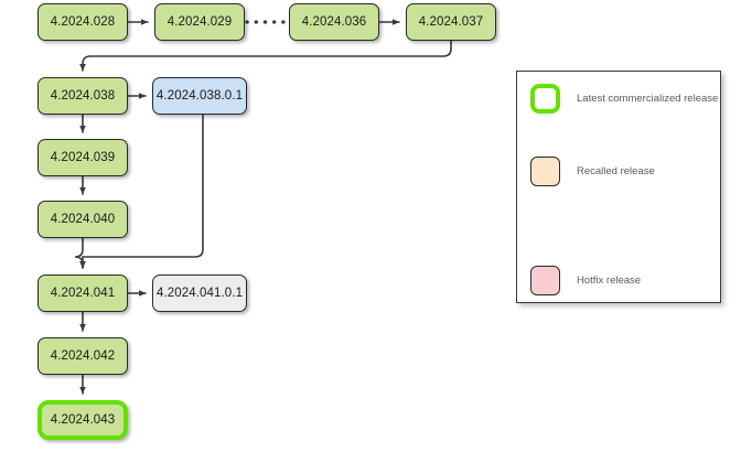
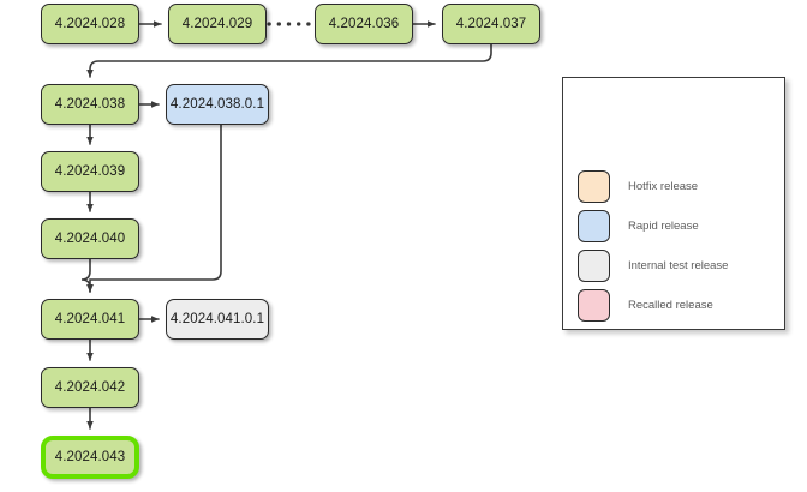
  4.2024.028
  4.2024.029
  4.2024.036
  4.2024.037
  4.2024.038
  4.2024.038.0.1
  4.2024.039
  4.2024.040
  4.2024.041
  4.2024.041.0.1
  4.2024.042
  4.2024.043
- Latest commercialized release
- Recalled release
+ Hotfix release
+ Rapid release
+ Internal test release
- Hotfix release
+ Recalled release
